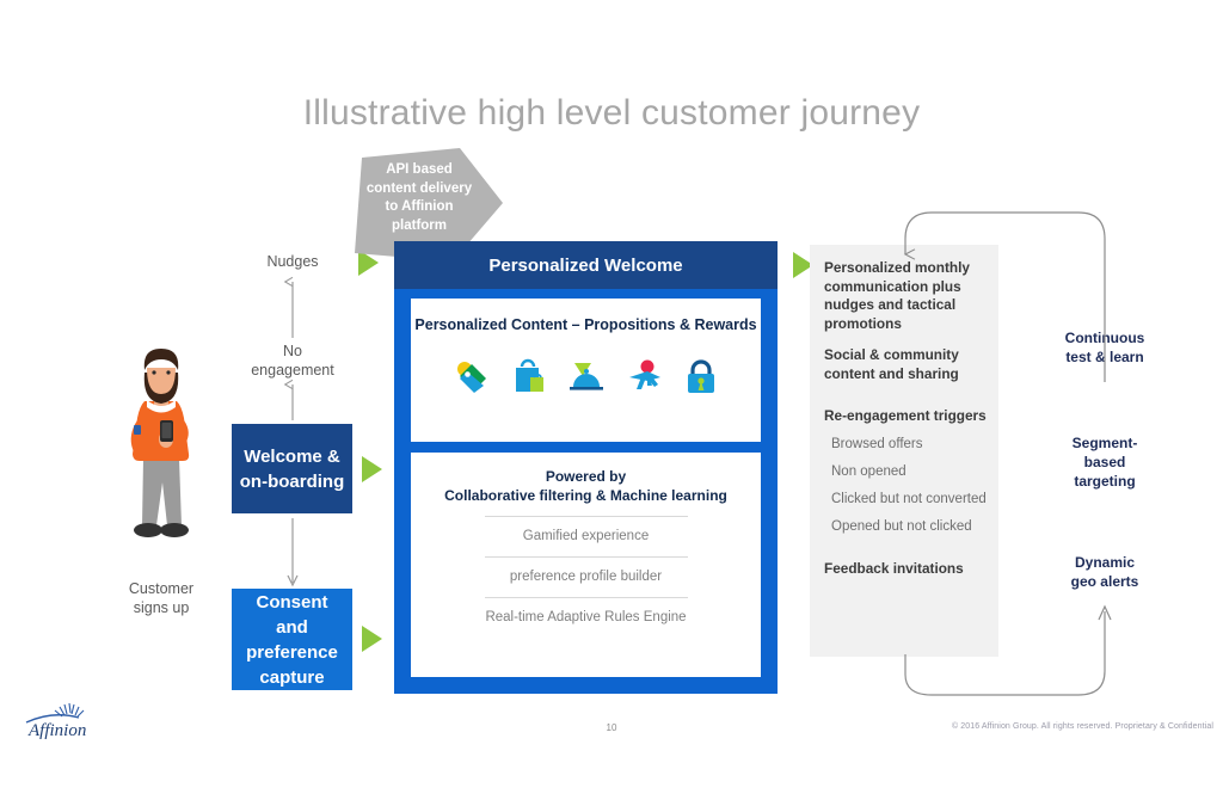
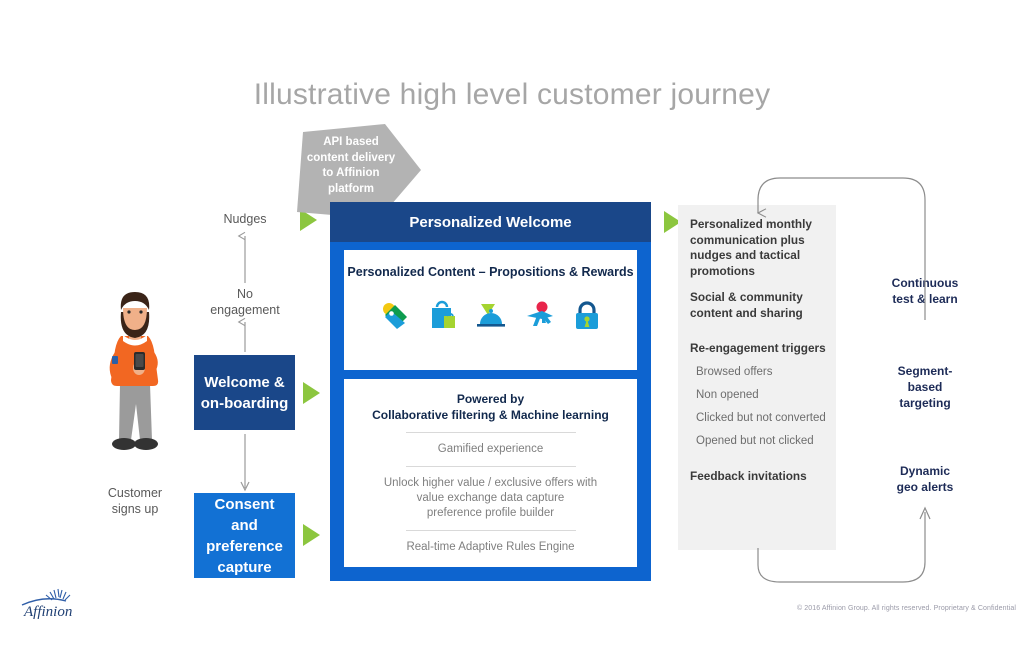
  Illustrative high level customer journey
  Customer
  signs up
  Nudges
  No
  engagement
  Welcome &
  on-boarding
  Consent
  and
  preference
  capture
  API based
  content delivery
  to Affinion
  platform
  Personalized Welcome
  Personalized Content – Propositions & Rewards
  Powered by
  Collaborative filtering & Machine learning
  Gamified experience
+ Unlock higher value / exclusive offers with
+ value exchange data capture
  preference profile builder
  Real-time Adaptive Rules Engine
  Personalized monthly
  communication plus
  nudges and tactical
  promotions
  Social & community
  content and sharing
  Re-engagement triggers
  Browsed offers
  Non opened
  Clicked but not converted
  Opened but not clicked
  Feedback invitations
  Continuous
  test & learn
  Segment-
  based
  targeting
  Dynamic
  geo alerts
  Affinion
- 10
